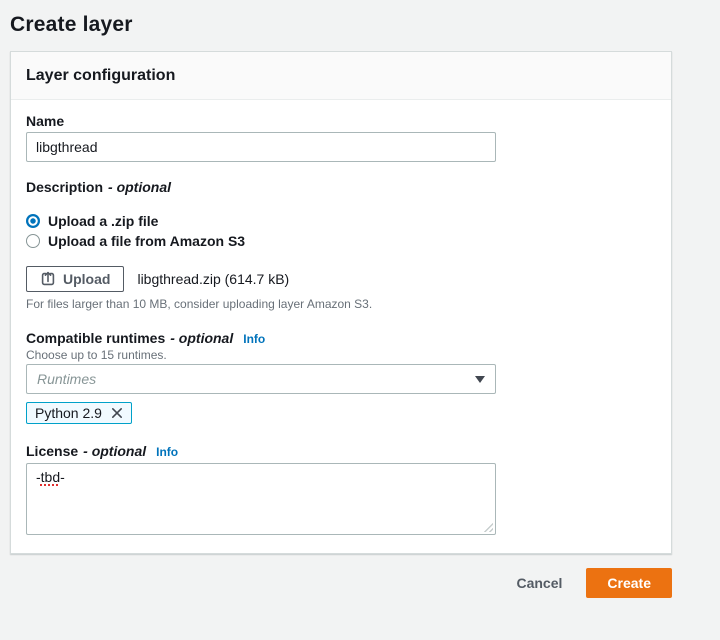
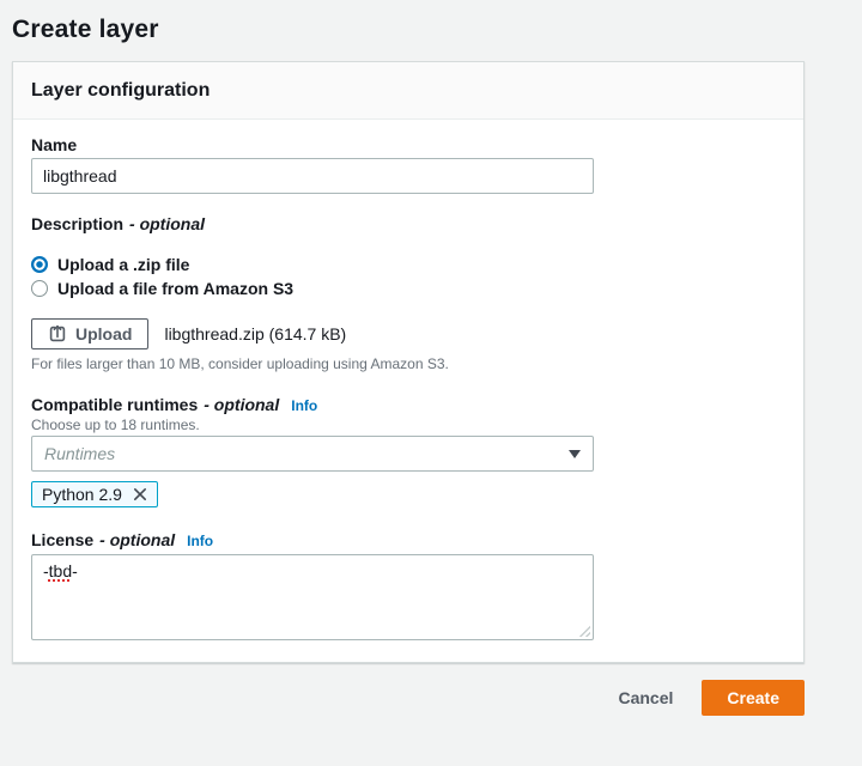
  Create layer
  Layer configuration
  Name
  libgthread
  Description
  - optional
  Upload a .zip file
  Upload a file from Amazon S3
  Upload
  libgthread.zip (614.7 kB)
- For files larger than 10 MB, consider uploading layer Amazon S3.
+ For files larger than 10 MB, consider uploading using Amazon S3.
  Compatible runtimes
  - optional
  Info
- Choose up to 15 runtimes.
+ Choose up to 18 runtimes.
  Runtimes
  Python 2.9
  License
  - optional
  Info
  -tbd-
  Cancel
  Create
